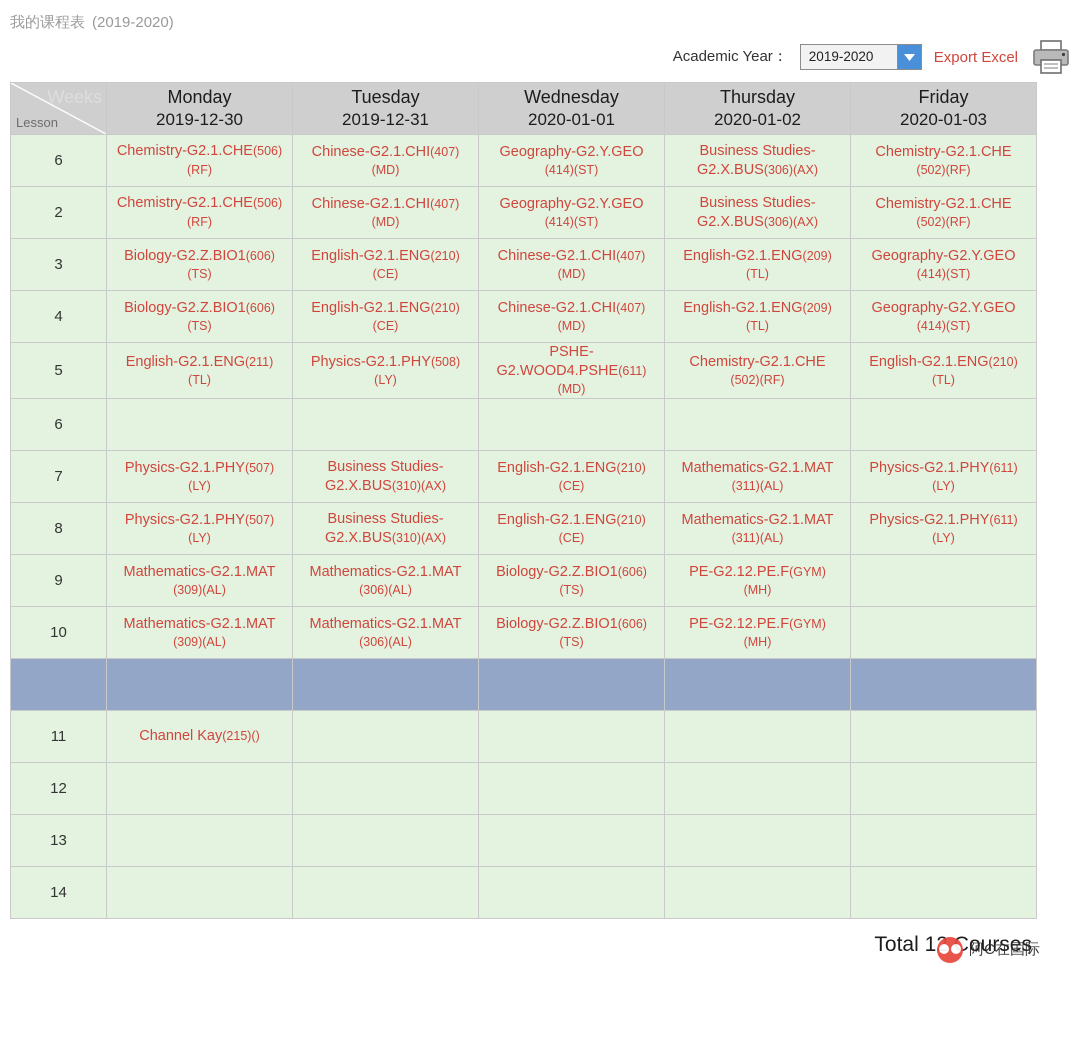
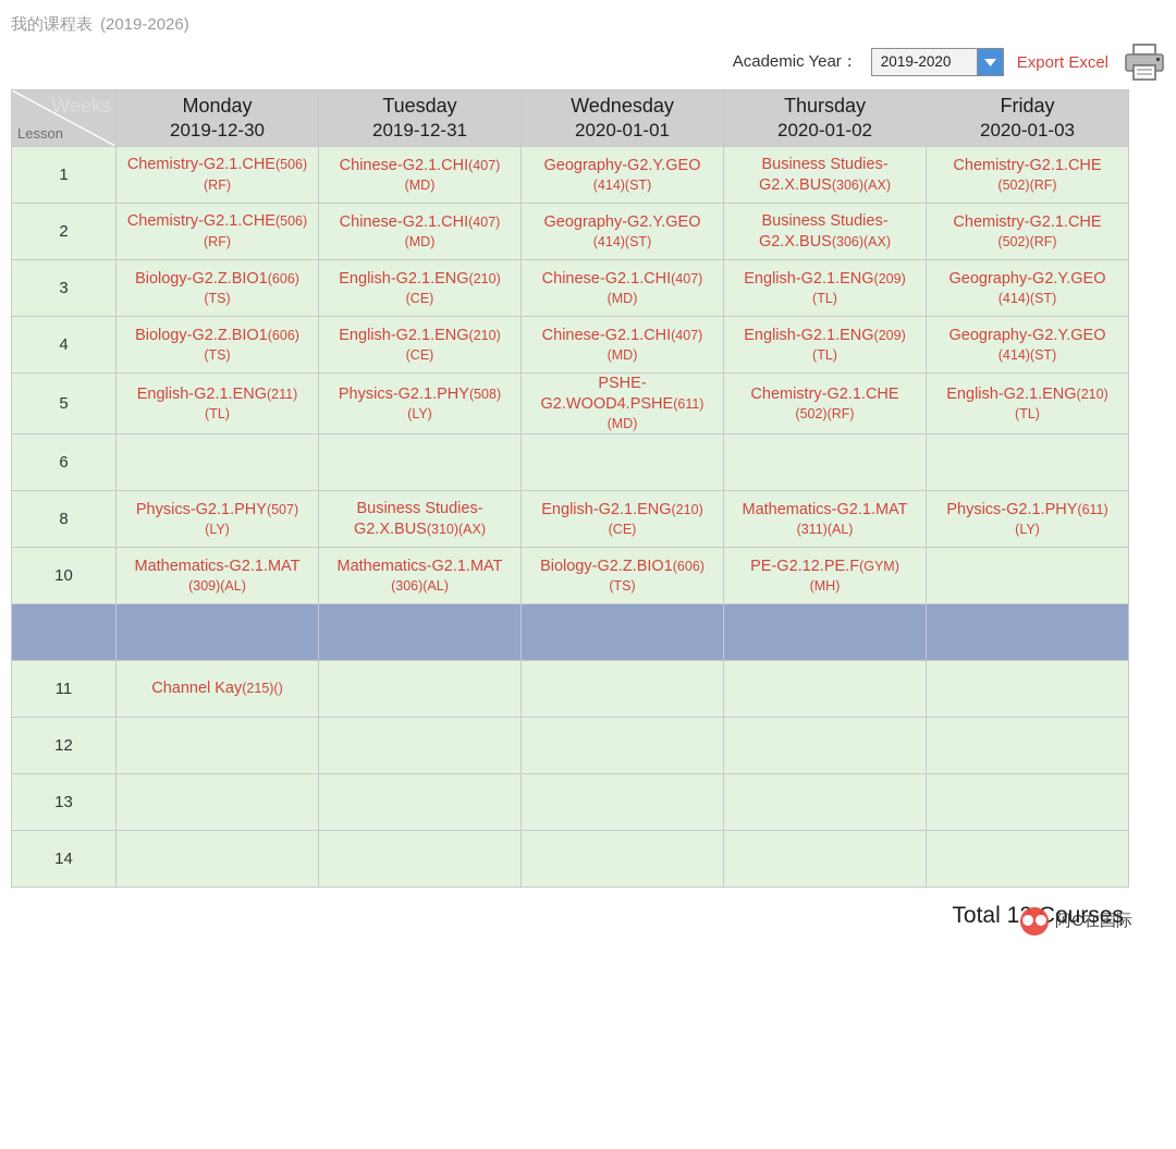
  我的课程表
- (2019-2020)
+ (2019-2026)
  Academic Year：
  2019-2020
  Export Excel
  Weeks Lesson	Monday 2019-12-30	Tuesday 2019-12-31	Wednesday 2020-01-01	Thursday 2020-01-02	Friday 2020-01-03
- 6	Chemistry-G2.1.CHE(506)(RF)	Chinese-G2.1.CHI(407)(MD)	Geography-G2.Y.GEO(414)(ST)	Business Studies-G2.X.BUS(306)(AX)	Chemistry-G2.1.CHE(502)(RF)
+ 1	Chemistry-G2.1.CHE(506)(RF)	Chinese-G2.1.CHI(407)(MD)	Geography-G2.Y.GEO(414)(ST)	Business Studies-G2.X.BUS(306)(AX)	Chemistry-G2.1.CHE(502)(RF)
  2	Chemistry-G2.1.CHE(506)(RF)	Chinese-G2.1.CHI(407)(MD)	Geography-G2.Y.GEO(414)(ST)	Business Studies-G2.X.BUS(306)(AX)	Chemistry-G2.1.CHE(502)(RF)
  3	Biology-G2.Z.BIO1(606)(TS)	English-G2.1.ENG(210)(CE)	Chinese-G2.1.CHI(407)(MD)	English-G2.1.ENG(209)(TL)	Geography-G2.Y.GEO(414)(ST)
  4	Biology-G2.Z.BIO1(606)(TS)	English-G2.1.ENG(210)(CE)	Chinese-G2.1.CHI(407)(MD)	English-G2.1.ENG(209)(TL)	Geography-G2.Y.GEO(414)(ST)
  5	English-G2.1.ENG(211)(TL)	Physics-G2.1.PHY(508)(LY)	PSHE-G2.WOOD4.PSHE(611)(MD)	Chemistry-G2.1.CHE(502)(RF)	English-G2.1.ENG(210)(TL)
  6
- 7	Physics-G2.1.PHY(507)(LY)	Business Studies-G2.X.BUS(310)(AX)	English-G2.1.ENG(210)(CE)	Mathematics-G2.1.MAT(311)(AL)	Physics-G2.1.PHY(611)(LY)
  8	Physics-G2.1.PHY(507)(LY)	Business Studies-G2.X.BUS(310)(AX)	English-G2.1.ENG(210)(CE)	Mathematics-G2.1.MAT(311)(AL)	Physics-G2.1.PHY(611)(LY)
- 9	Mathematics-G2.1.MAT(309)(AL)	Mathematics-G2.1.MAT(306)(AL)	Biology-G2.Z.BIO1(606)(TS)	PE-G2.12.PE.F(GYM)(MH)
  10	Mathematics-G2.1.MAT(309)(AL)	Mathematics-G2.1.MAT(306)(AL)	Biology-G2.Z.BIO1(606)(TS)	PE-G2.12.PE.F(GYM)(MH)
  11	Channel Kay(215)()
  12
  13
  14
  Total 1ourses
  阿C在国际
